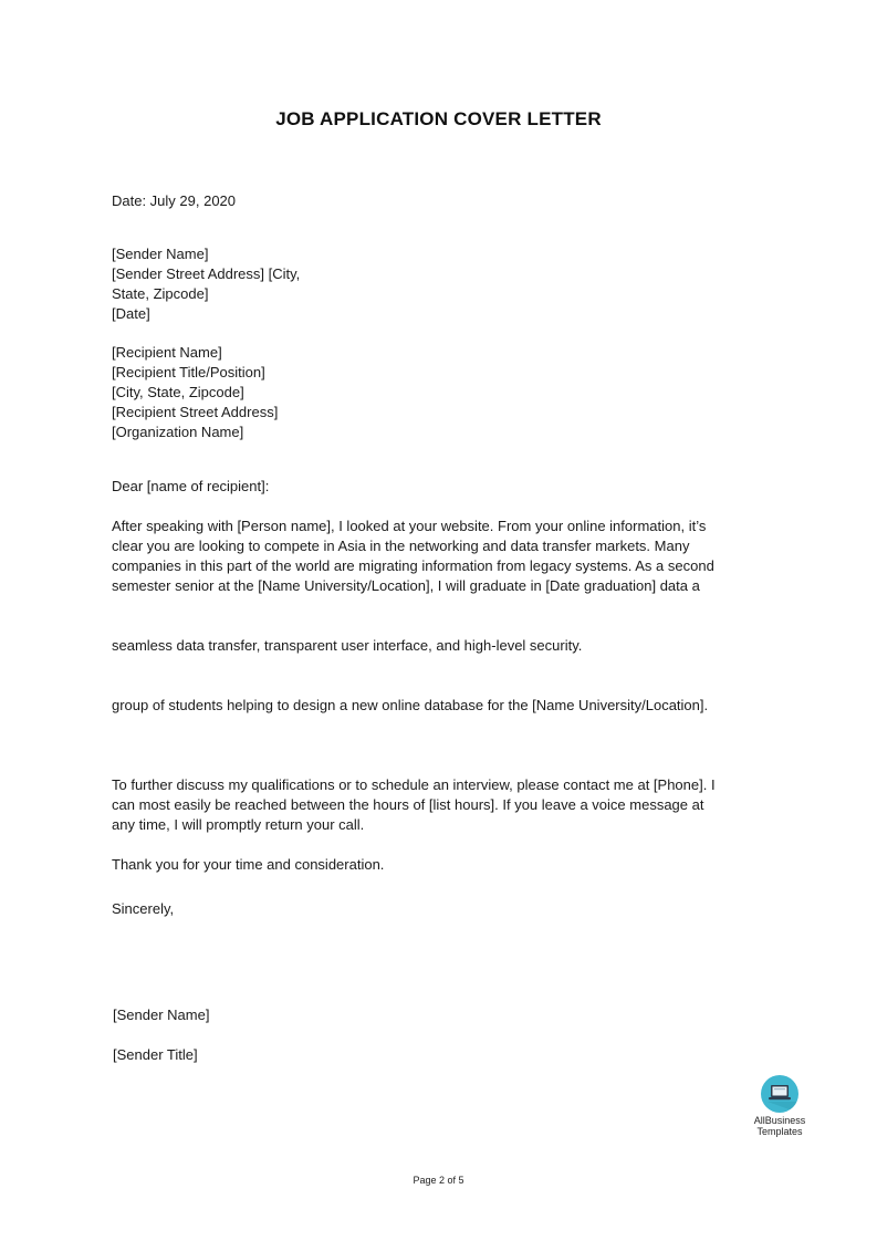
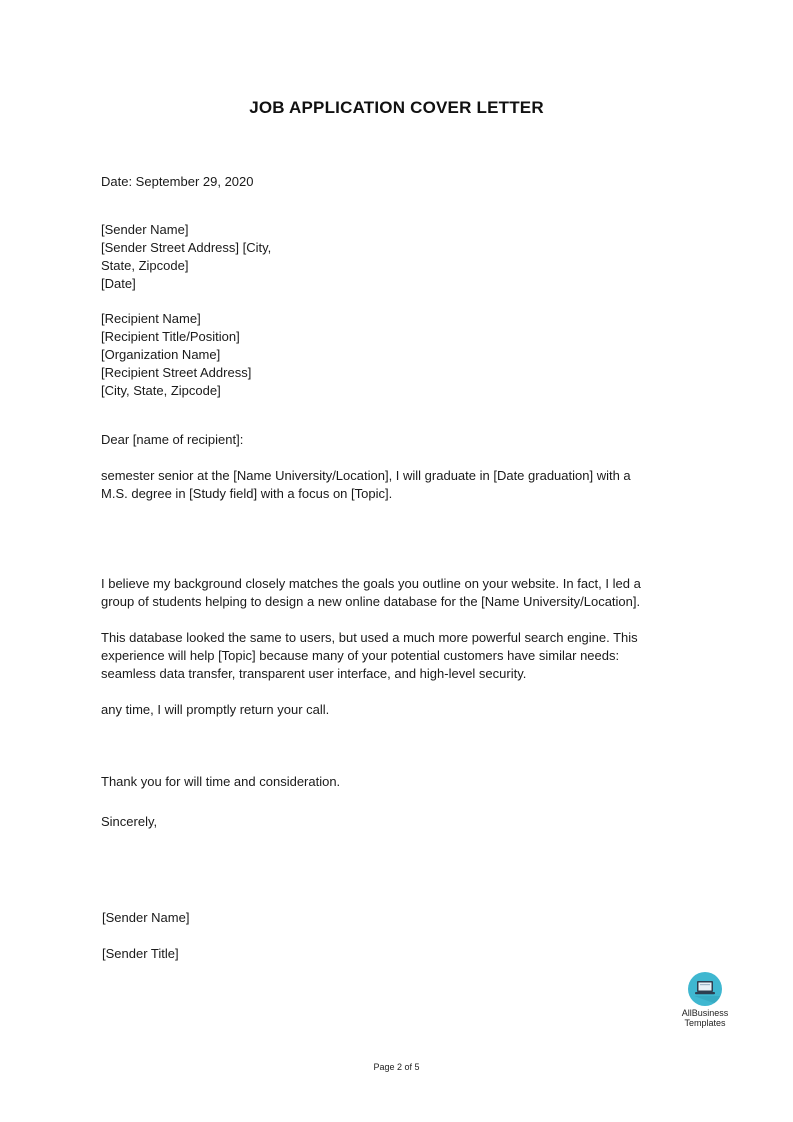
  JOB APPLICATION COVER LETTER
- Date: July 29, 2020
+ Date: September 29, 2020
  [Sender Name]
  [Sender Street Address] [City,
  State, Zipcode]
  [Date]
  [Recipient Name]
  [Recipient Title/Position]
- [City, State, Zipcode]
+ [Organization Name]
  [Recipient Street Address]
- [Organization Name]
+ [City, State, Zipcode]
  Dear [name of recipient]:
- After speaking with [Person name], I looked at your website. From your online information, it’s
- clear you are looking to compete in Asia in the networking and data transfer markets. Many
- companies in this part of the world are migrating information from legacy systems. As a second
- semester senior at the [Name University/Location], I will graduate in [Date graduation] data a
+ semester senior at the [Name University/Location], I will graduate in [Date graduation] with a
+ M.S. degree in [Study field] with a focus on [Topic].
+ I believe my background closely matches the goals you outline on your website. In fact, I led a
- seamless data transfer, transparent user interface, and high-level security.
+ group of students helping to design a new online database for the [Name University/Location].
+ This database looked the same to users, but used a much more powerful search engine. This
+ experience will help [Topic] because many of your potential customers have similar needs:
- group of students helping to design a new online database for the [Name University/Location].
+ seamless data transfer, transparent user interface, and high-level security.
- To further discuss my qualifications or to schedule an interview, please contact me at [Phone]. I
- can most easily be reached between the hours of [list hours]. If you leave a voice message at
  any time, I will promptly return your call.
- Thank you for your time and consideration.
+ Thank you for will time and consideration.
  Sincerely,
  [Sender Name]
  [Sender Title]
  AllBusiness
  Templates
  Page 2 of 5
